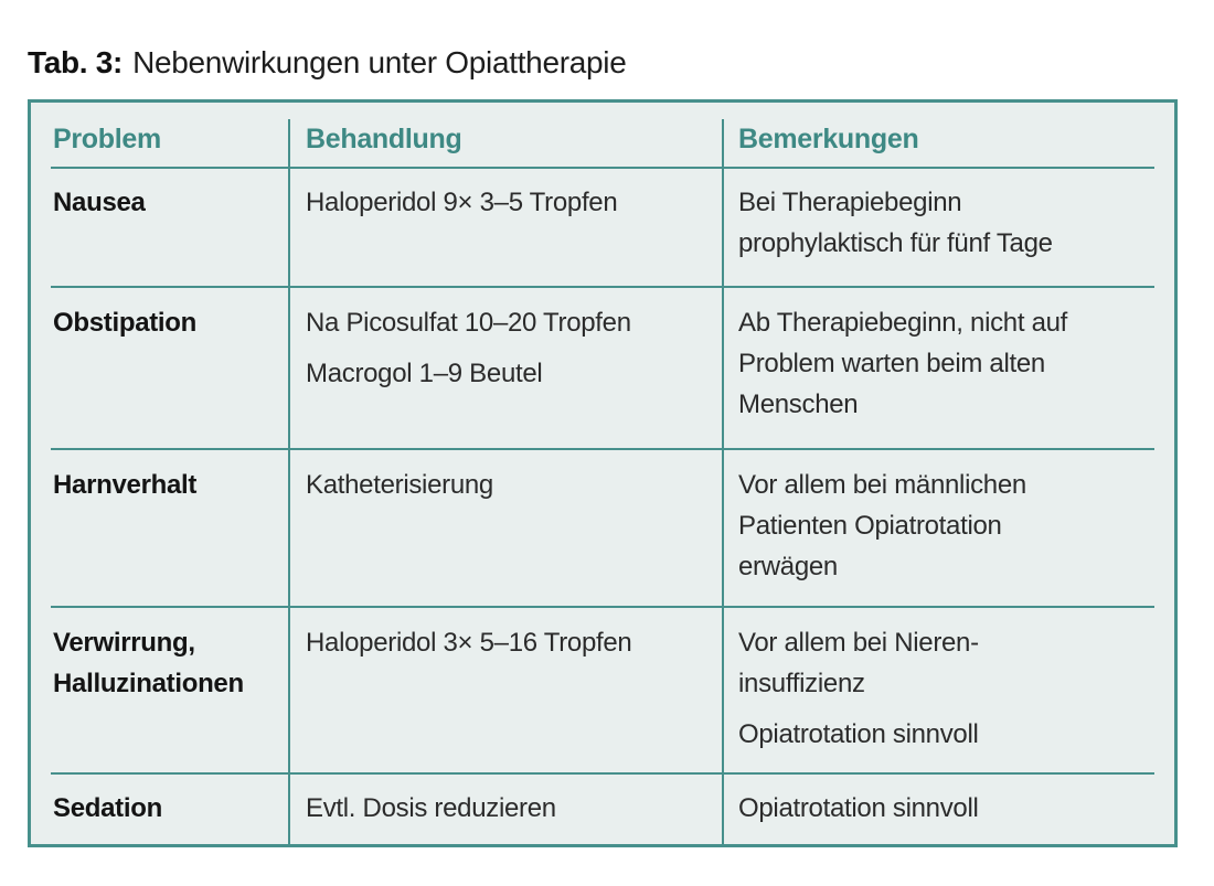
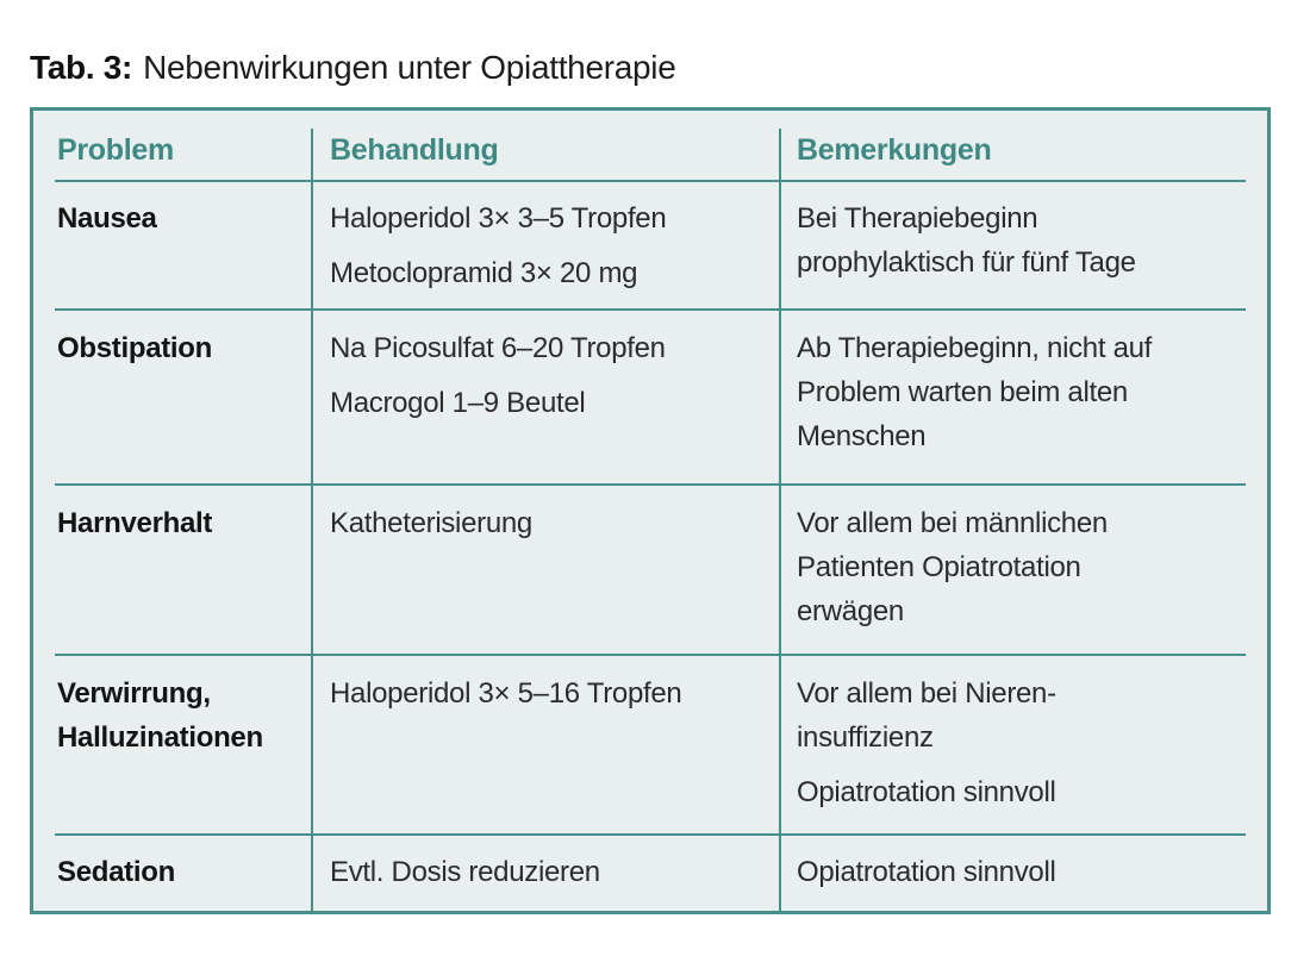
  Tab. 3: Nebenwirkungen unter Opiattherapie
  Problem
  Behandlung
  Bemerkungen
  Nausea
- Haloperidol 9× 3–5 Tropfen
+ Haloperidol 3× 3–5 Tropfen
+ Metoclopramid 3× 20 mg
  Bei Therapiebeginn
  prophylaktisch für fünf Tage
  Obstipation
- Na Picosulfat 10–20 Tropfen
+ Na Picosulfat 6–20 Tropfen
  Macrogol 1–9 Beutel
  Ab Therapiebeginn, nicht auf
  Problem warten beim alten
  Menschen
  Harnverhalt
  Katheterisierung
  Vor allem bei männlichen
  Patienten Opiatrotation
  erwägen
  Verwirrung,
  Halluzinationen
  Haloperidol 3× 5–16 Tropfen
  Vor allem bei Nieren-
  insuffizienz
  Opiatrotation sinnvoll
  Sedation
  Evtl. Dosis reduzieren
  Opiatrotation sinnvoll
